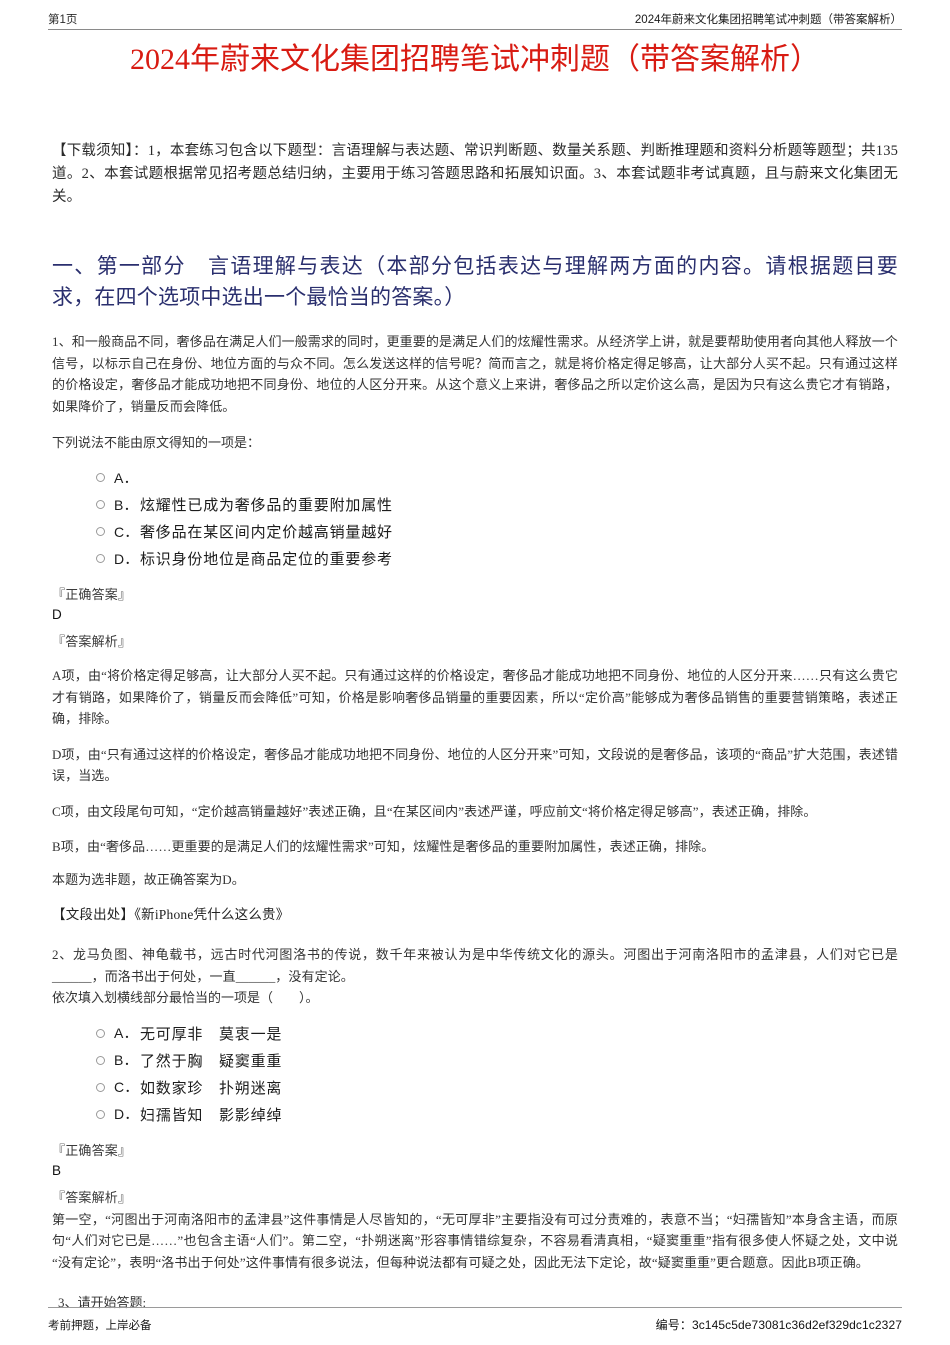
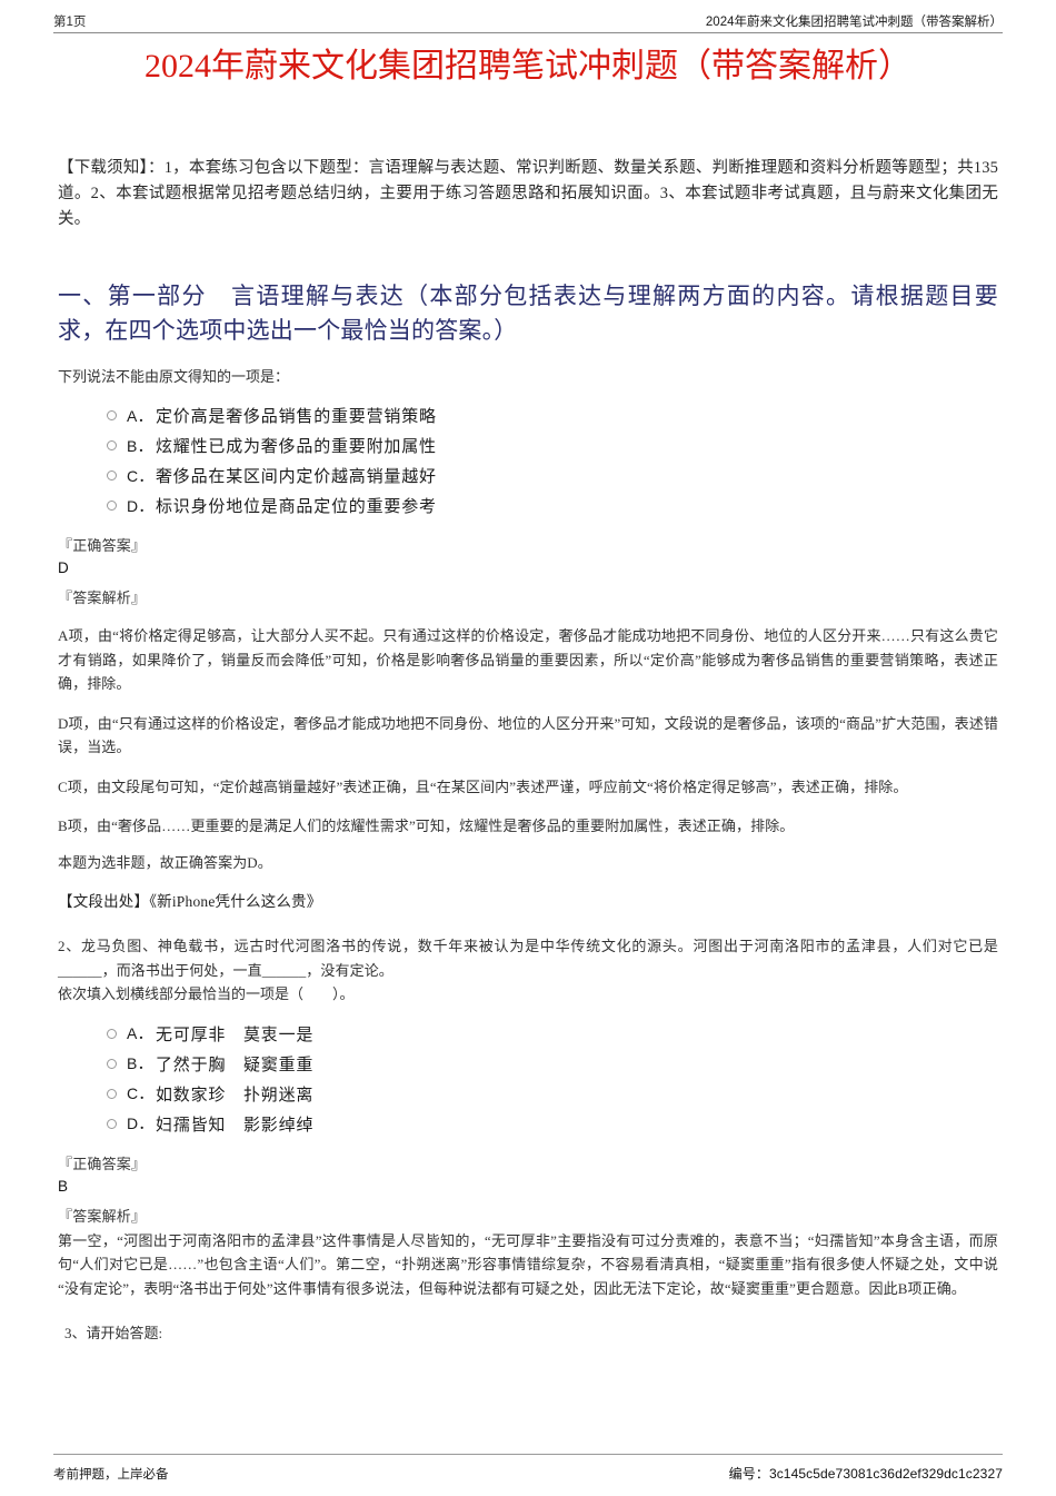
  第1页
  2024年蔚来文化集团招聘笔试冲刺题（带答案解析）
  2024年蔚来文化集团招聘笔试冲刺题（带答案解析）
  【下载须知】：1，本套练习包含以下题型：言语理解与表达题、常识判断题、数量关系题、判断推理题和资料分析题等题型；共135道。2、本套试题根据常见招考题总结归纳，主要用于练习答题思路和拓展知识面。3、本套试题非考试真题，且与蔚来文化集团无关。
  一、第一部分 言语理解与表达（本部分包括表达与理解两方面的内容。请根据题目要求，在四个选项中选出一个最恰当的答案。）
- 1、和一般商品不同，奢侈品在满足人们一般需求的同时，更重要的是满足人们的炫耀性需求。从经济学上讲，就是要帮助使用者向其他人释放一个信号，以标示自己在身份、地位方面的与众不同。怎么发送这样的信号呢？简而言之，就是将价格定得足够高，让大部分人买不起。只有通过这样的价格设定，奢侈品才能成功地把不同身份、地位的人区分开来。从这个意义上来讲，奢侈品之所以定价这么高，是因为只有这么贵它才有销路，如果降价了，销量反而会降低。
  下列说法不能由原文得知的一项是：
  A．
+ 定价高是奢侈品销售的重要营销策略
  B．
  炫耀性已成为奢侈品的重要附加属性
  C．
  奢侈品在某区间内定价越高销量越好
  D．
  标识身份地位是商品定位的重要参考
  『正确答案』
  D
  『答案解析』
  A项，由“将价格定得足够高，让大部分人买不起。只有通过这样的价格设定，奢侈品才能成功地把不同身份、地位的人区分开来……只有这么贵它才有销路，如果降价了，销量反而会降低”可知，价格是影响奢侈品销量的重要因素，所以“定价高”能够成为奢侈品销售的重要营销策略，表述正确，排除。
  D项，由“只有通过这样的价格设定，奢侈品才能成功地把不同身份、地位的人区分开来”可知，文段说的是奢侈品，该项的“商品”扩大范围，表述错误，当选。
  C项，由文段尾句可知，“定价越高销量越好”表述正确，且“在某区间内”表述严谨，呼应前文“将价格定得足够高”，表述正确，排除。
  B项，由“奢侈品……更重要的是满足人们的炫耀性需求”可知，炫耀性是奢侈品的重要附加属性，表述正确，排除。
  本题为选非题，故正确答案为D。
  【文段出处】《新iPhone凭什么这么贵》
  2、龙马负图、神龟载书，远古时代河图洛书的传说，数千年来被认为是中华传统文化的源头。河图出于河南洛阳市的孟津县，人们对它已是______，而洛书出于何处，一直______，没有定论。
  依次填入划横线部分最恰当的一项是（ ）。
  A．
  无可厚非 莫衷一是
  B．
  了然于胸 疑窦重重
  C．
  如数家珍 扑朔迷离
  D．
  妇孺皆知 影影绰绰
  『正确答案』
  B
  『答案解析』
  第一空，“河图出于河南洛阳市的孟津县”这件事情是人尽皆知的，“无可厚非”主要指没有可过分责难的，表意不当；“妇孺皆知”本身含主语，而原句“人们对它已是……”也包含主语“人们”。第二空，“扑朔迷离”形容事情错综复杂，不容易看清真相，“疑窦重重”指有很多使人怀疑之处，文中说“没有定论”，表明“洛书出于何处”这件事情有很多说法，但每种说法都有可疑之处，因此无法下定论，故“疑窦重重”更合题意。因此B项正确。
  3、请开始答题:
  考前押题，上岸必备
  编号：3c145c5de73081c36d2ef329dc1c2327
